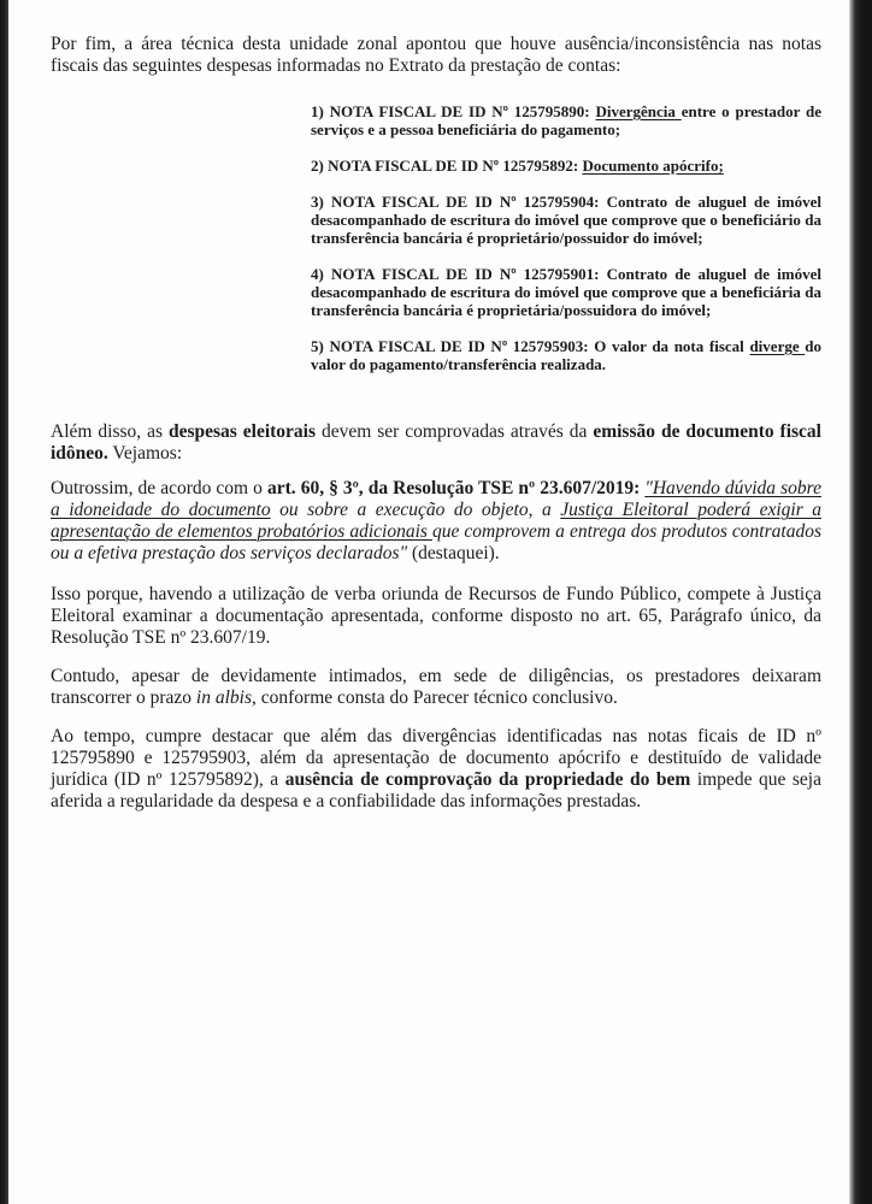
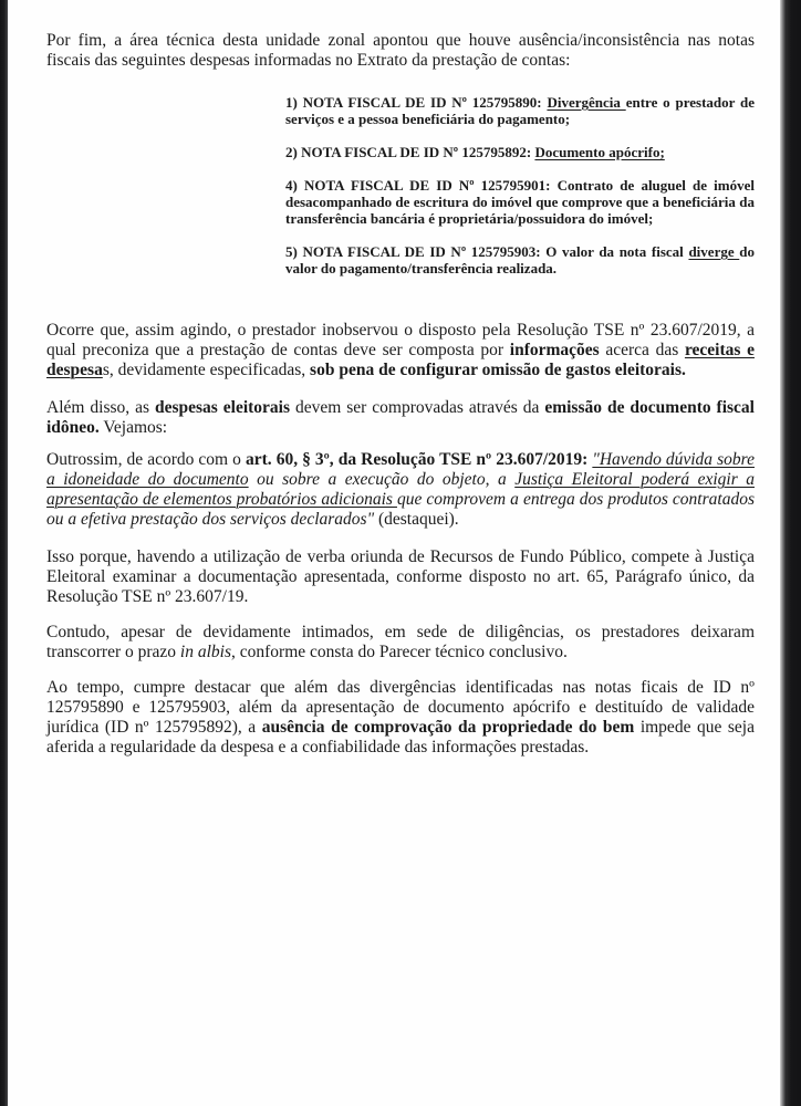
  Por fim, a área técnica desta unidade zonal apontou que houve ausência/inconsistência nas notas fiscais das seguintes despesas informadas no Extrato da prestação de contas:
  1) NOTA FISCAL DE ID Nº 125795890: Divergência entre o prestador de serviços e a pessoa beneficiária do pagamento;
  2) NOTA FISCAL DE ID Nº 125795892: Documento apócrifo;
- 3) NOTA FISCAL DE ID Nº 125795904: Contrato de aluguel de imóvel desacompanhado de escritura do imóvel que comprove que o beneficiário da transferência bancária é proprietário/possuidor do imóvel;
  4) NOTA FISCAL DE ID Nº 125795901: Contrato de aluguel de imóvel desacompanhado de escritura do imóvel que comprove que a beneficiária da transferência bancária é proprietária/possuidora do imóvel;
  5) NOTA FISCAL DE ID Nº 125795903: O valor da nota fiscal diverge do valor do pagamento/transferência realizada.
+ Ocorre que, assim agindo, o prestador inobservou o disposto pela Resolução TSE nº 23.607/2019, a qual preconiza que a prestação de contas deve ser composta por informações acerca das receitas e despesas, devidamente especificadas, sob pena de configurar omissão de gastos eleitorais.
  Além disso, as despesas eleitorais devem ser comprovadas através da emissão de documento fiscal idôneo. Vejamos:
  Outrossim, de acordo com o art. 60, § 3º, da Resolução TSE nº 23.607/2019: "Havendo dúvida sobre a idoneidade do documento ou sobre a execução do objeto, a Justiça Eleitoral poderá exigir a apresentação de elementos probatórios adicionais que comprovem a entrega dos produtos contratados ou a efetiva prestação dos serviços declarados" (destaquei).
  Isso porque, havendo a utilização de verba oriunda de Recursos de Fundo Público, compete à Justiça Eleitoral examinar a documentação apresentada, conforme disposto no art. 65, Parágrafo único, da Resolução TSE nº 23.607/19.
  Contudo, apesar de devidamente intimados, em sede de diligências, os prestadores deixaram transcorrer o prazo in albis, conforme consta do Parecer técnico conclusivo.
  Ao tempo, cumpre destacar que além das divergências identificadas nas notas ficais de ID nº 125795890 e 125795903, além da apresentação de documento apócrifo e destituído de validade jurídica (ID nº 125795892), a ausência de comprovação da propriedade do bem impede que seja aferida a regularidade da despesa e a confiabilidade das informações prestadas.
